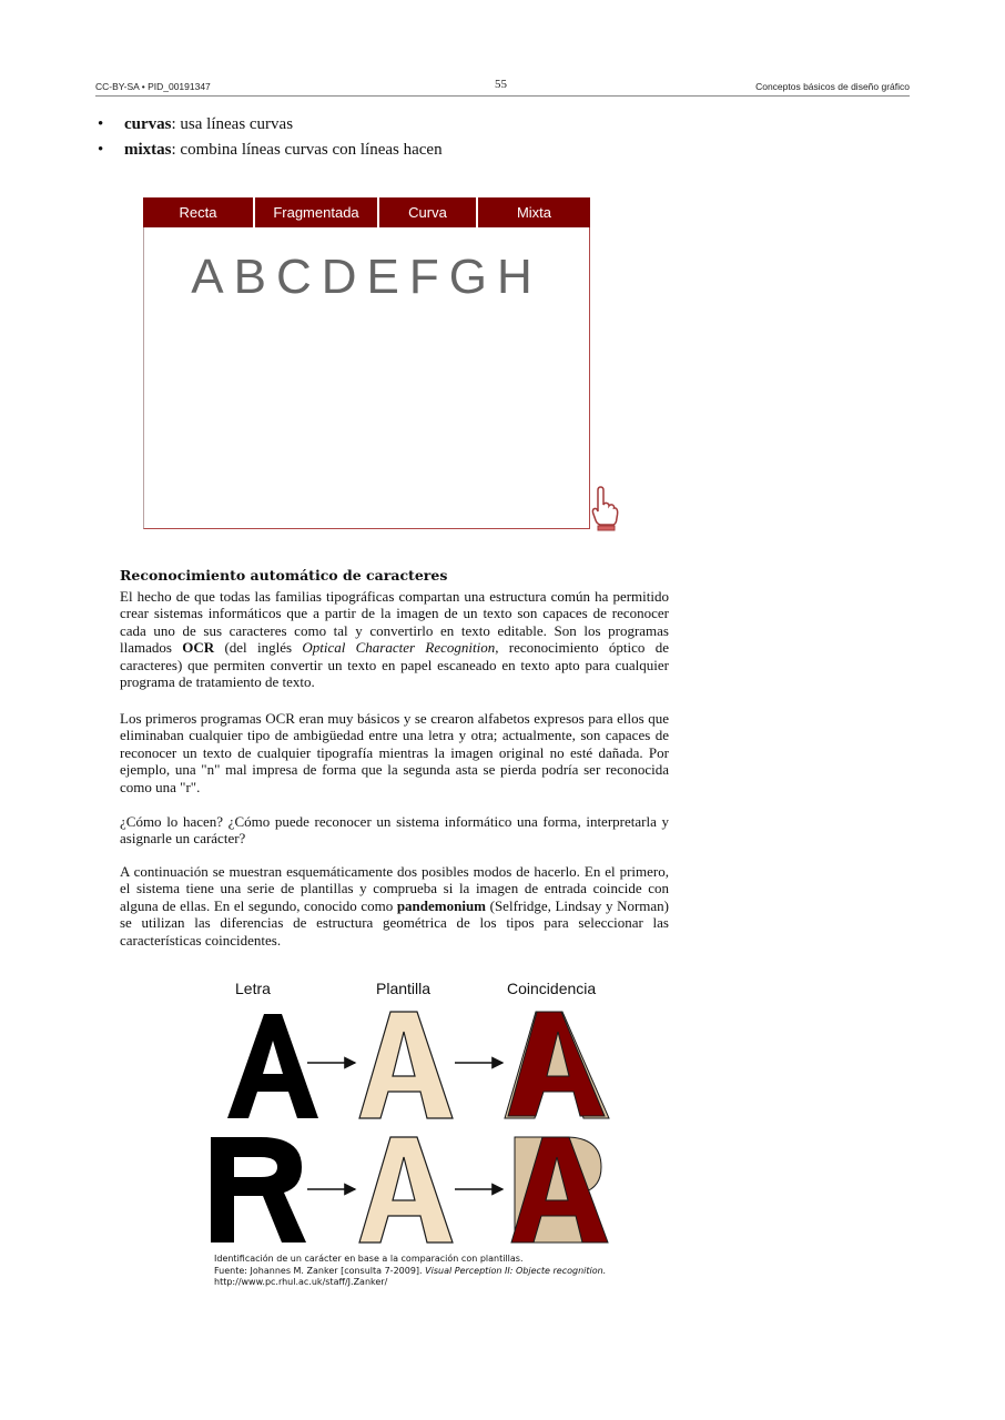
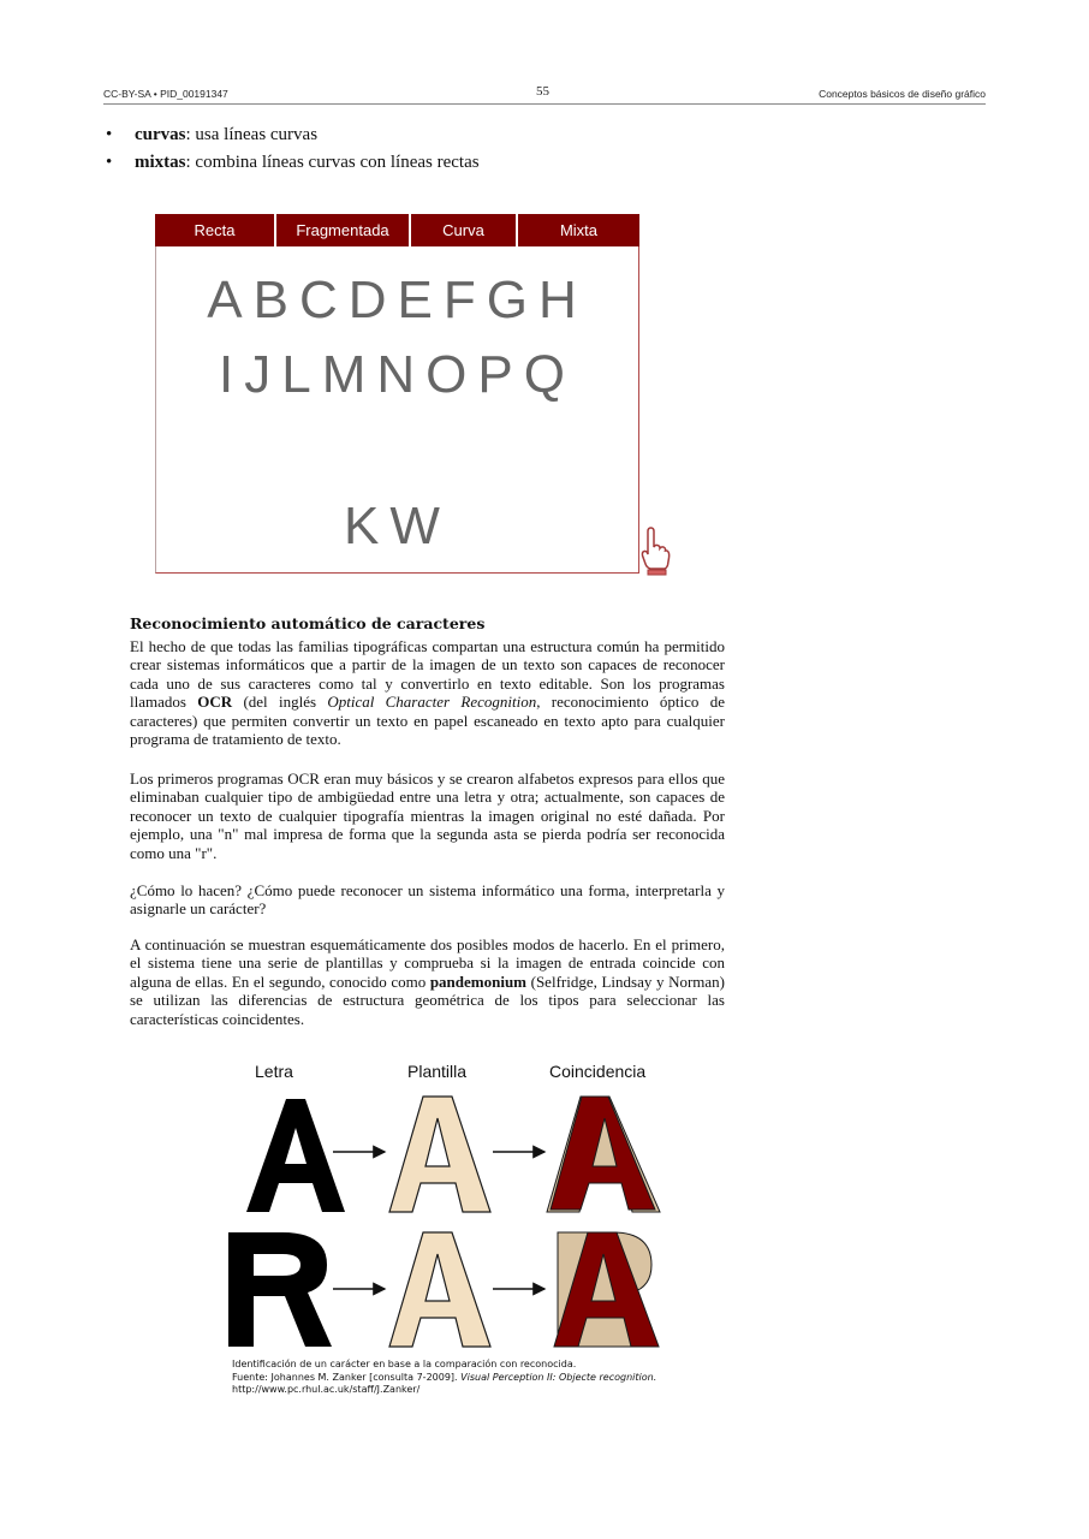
  CC-BY-SA • PID_00191347
  55
  Conceptos básicos de diseño gráfico
  •
  curvas: usa líneas curvas
  •
- mixtas: combina líneas curvas con líneas hacen
+ mixtas: combina líneas curvas con líneas rectas
  Recta
  Fragmentada
  Curva
  Mixta
  ABCDEFGH
+ IJLMNOPQ
+ KW
  Reconocimiento automático de caracteres
  El hecho de que todas las familias tipográficas compartan una estructura común ha permitido crear sistemas informáticos que a partir de la imagen de un texto son capaces de reconocer cada uno de sus caracteres como tal y convertirlo en texto editable. Son los programas llamados OCR (del inglés Optical Character Recognition, reconocimiento óptico de caracteres) que permiten convertir un texto en papel escaneado en texto apto para cualquier programa de tratamiento de texto.
  Los primeros programas OCR eran muy básicos y se crearon alfabetos expresos para ellos que eliminaban cualquier tipo de ambigüedad entre una letra y otra; actualmente, son capaces de reconocer un texto de cualquier tipografía mientras la imagen original no esté dañada. Por ejemplo, una "n" mal impresa de forma que la segunda asta se pierda podría ser reconocida como una "r".
  ¿Cómo lo hacen? ¿Cómo puede reconocer un sistema informático una forma, interpretarla y asignarle un carácter?
  A continuación se muestran esquemáticamente dos posibles modos de hacerlo. En el primero, el sistema tiene una serie de plantillas y comprueba si la imagen de entrada coincide con alguna de ellas. En el segundo, conocido como pandemonium (Selfridge, Lindsay y Norman) se utilizan las diferencias de estructura geométrica de los tipos para seleccionar las características coincidentes.
  Letra
  Plantilla
  Coincidencia
- Identificación de un carácter en base a la comparación con plantillas.
+ Identificación de un carácter en base a la comparación con reconocida.
  Fuente: Johannes M. Zanker [consulta 7-2009]. Visual Perception II: Objecte recognition.
  http://www.pc.rhul.ac.uk/staff/J.Zanker/
